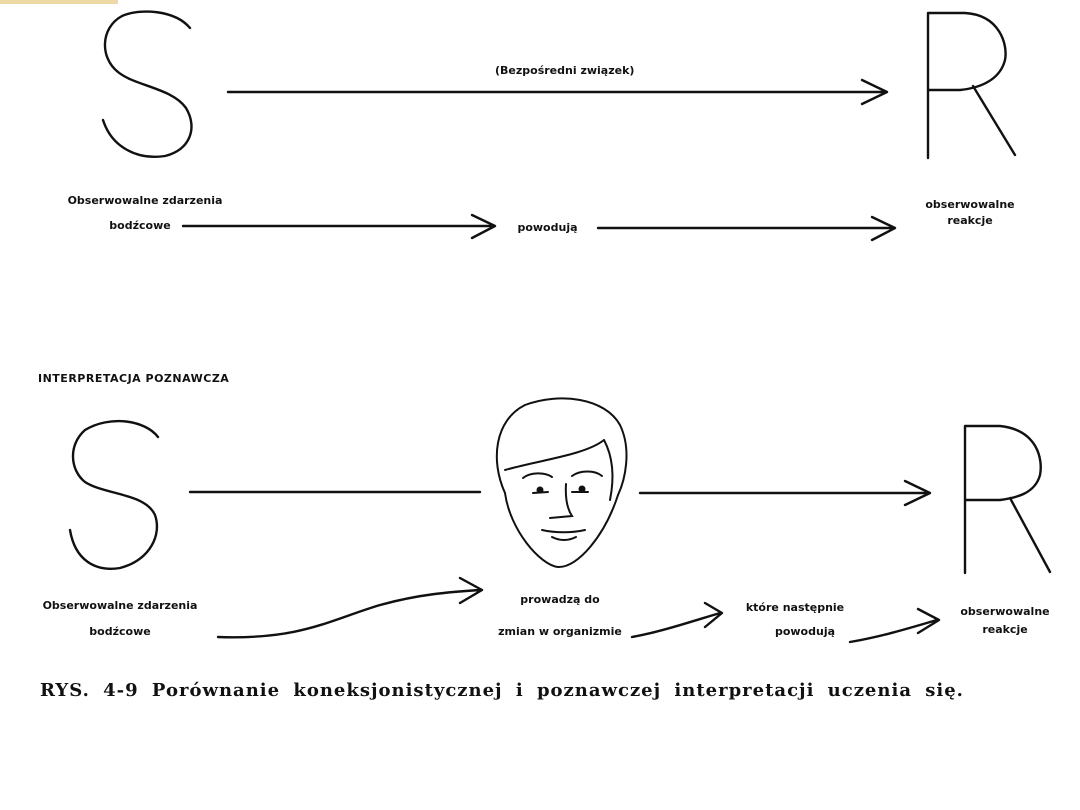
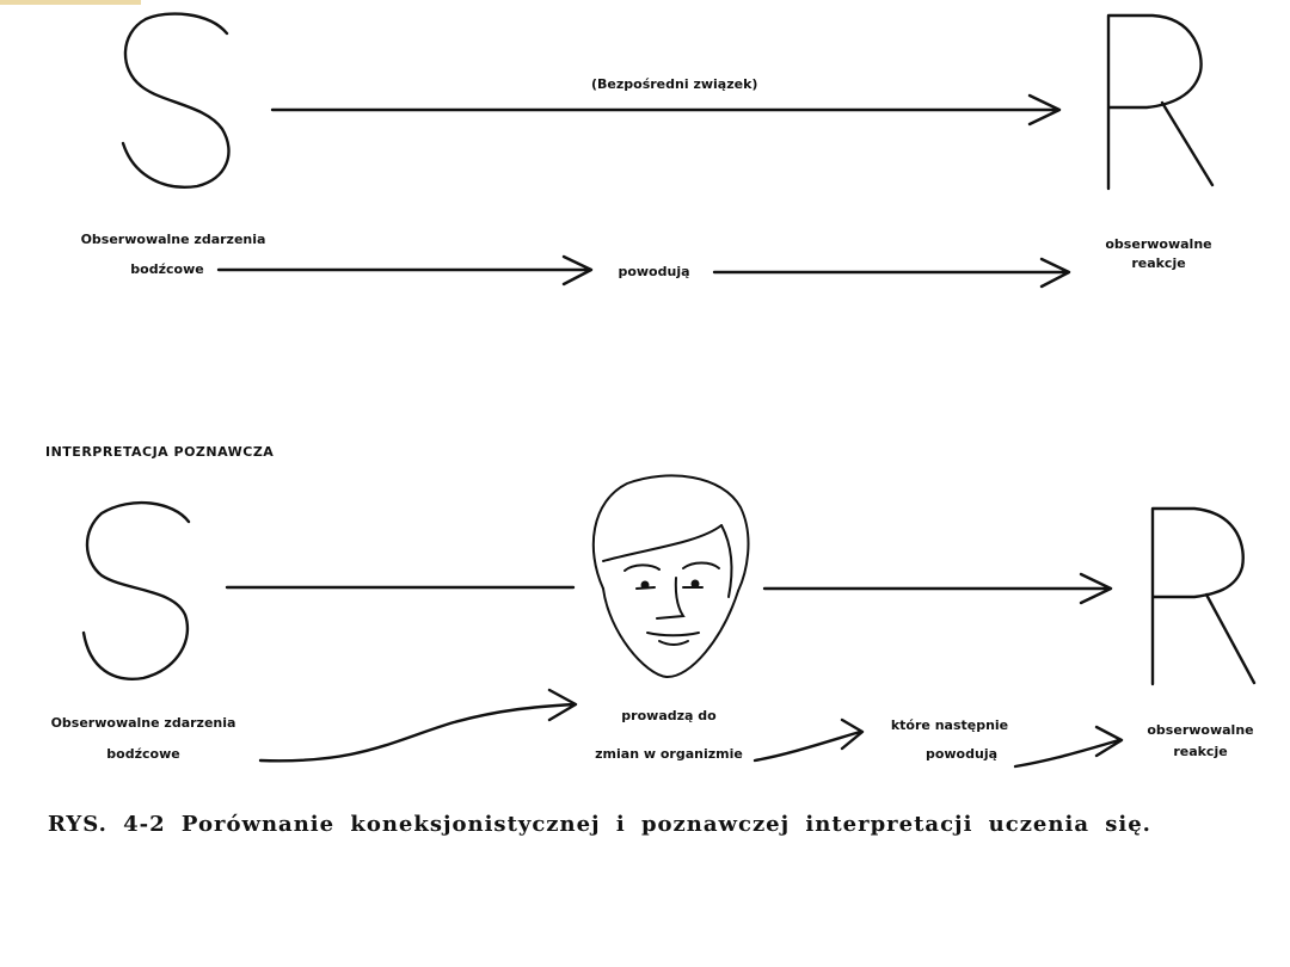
  (Bezpośredni związek)
  Obserwowalne zdarzenia
  bodźcowe
  powodują
  obserwowalne
  reakcje
  INTERPRETACJA POZNAWCZA
  Obserwowalne zdarzenia
  bodźcowe
  prowadzą do
  zmian w organizmie
  które następnie
  powodują
  obserwowalne
  reakcje
- RYS. 4-9 Porównanie koneksjonistycznej i poznawczej interpretacji uczenia się.
+ RYS. 4-2 Porównanie koneksjonistycznej i poznawczej interpretacji uczenia się.
